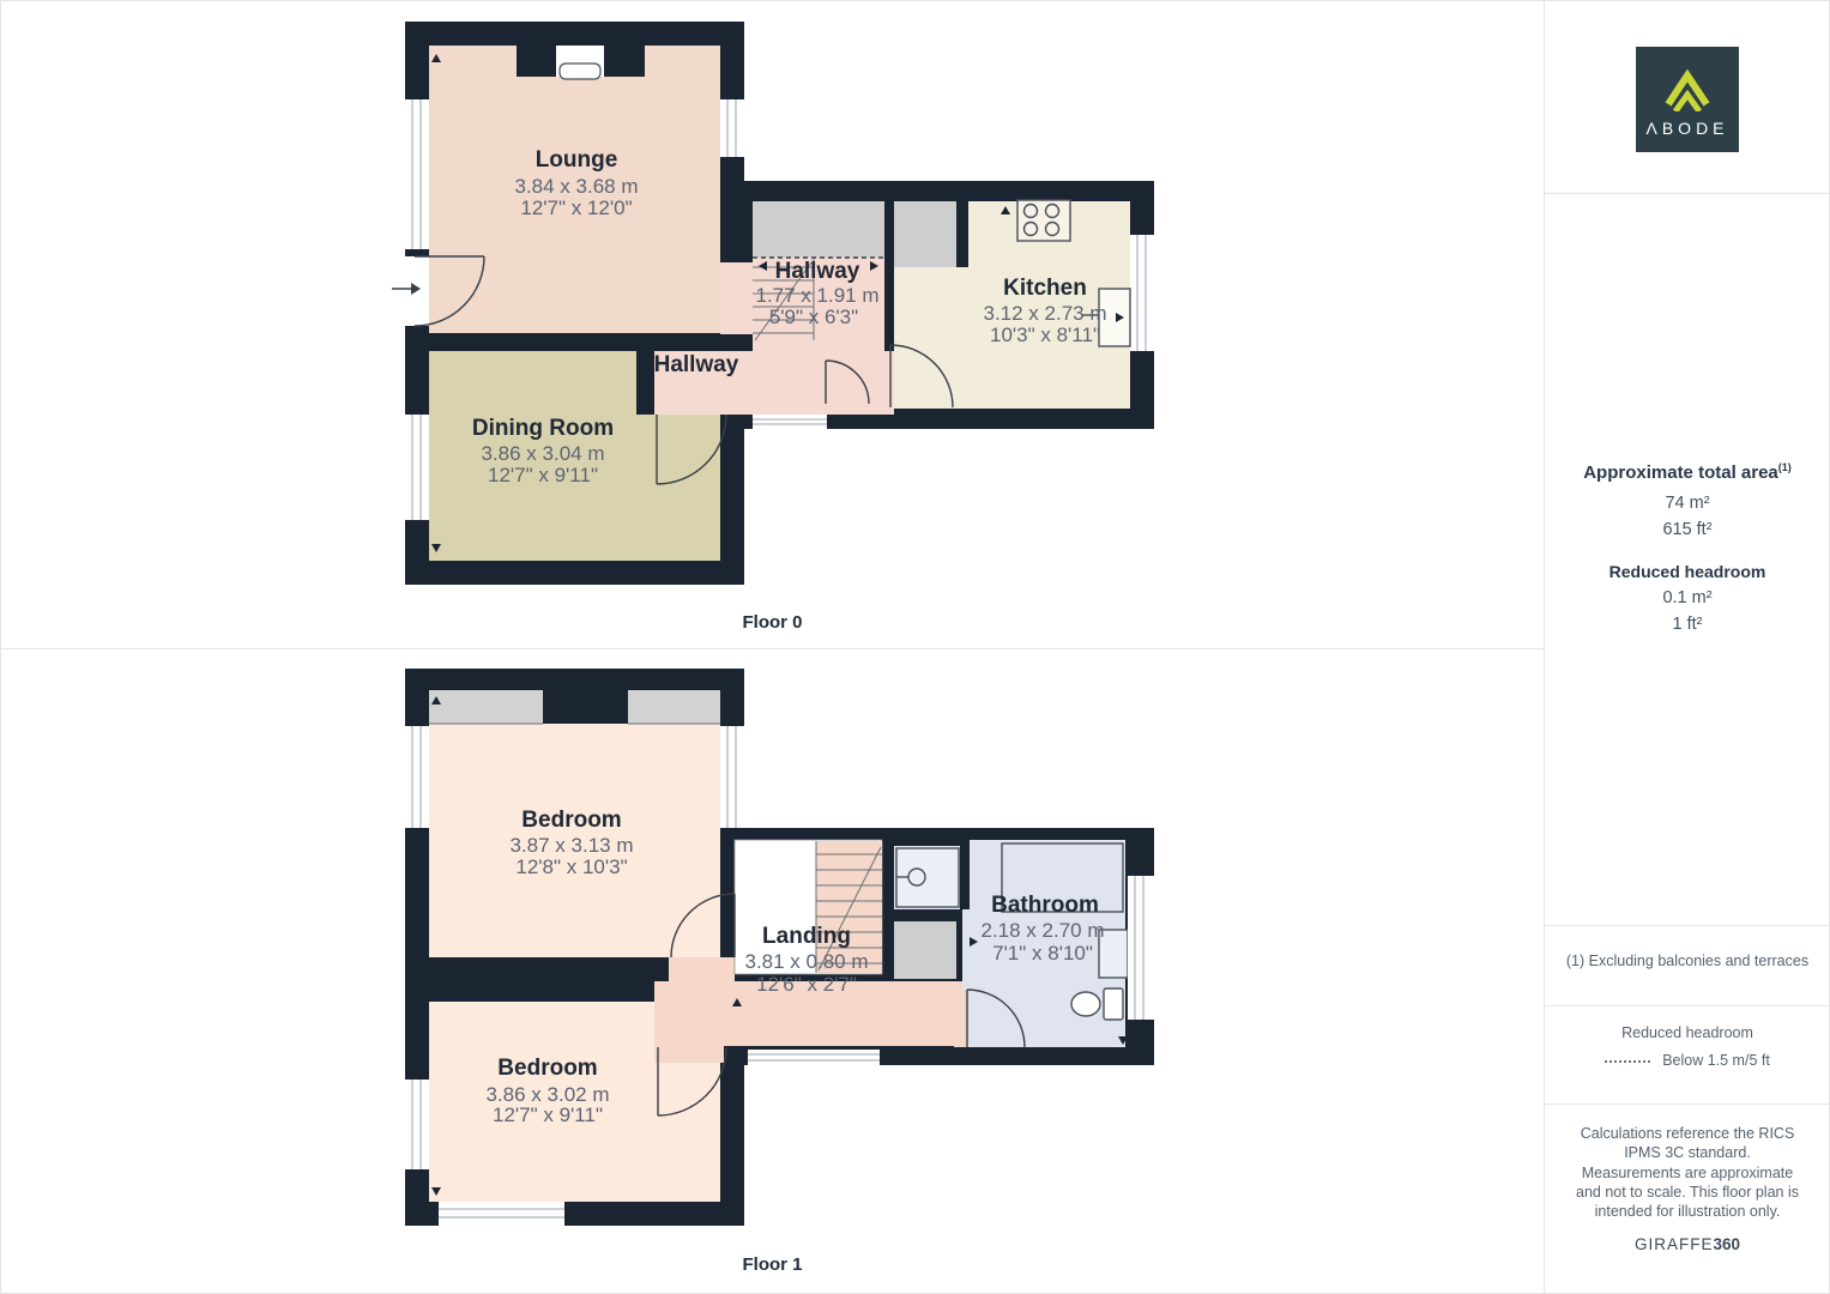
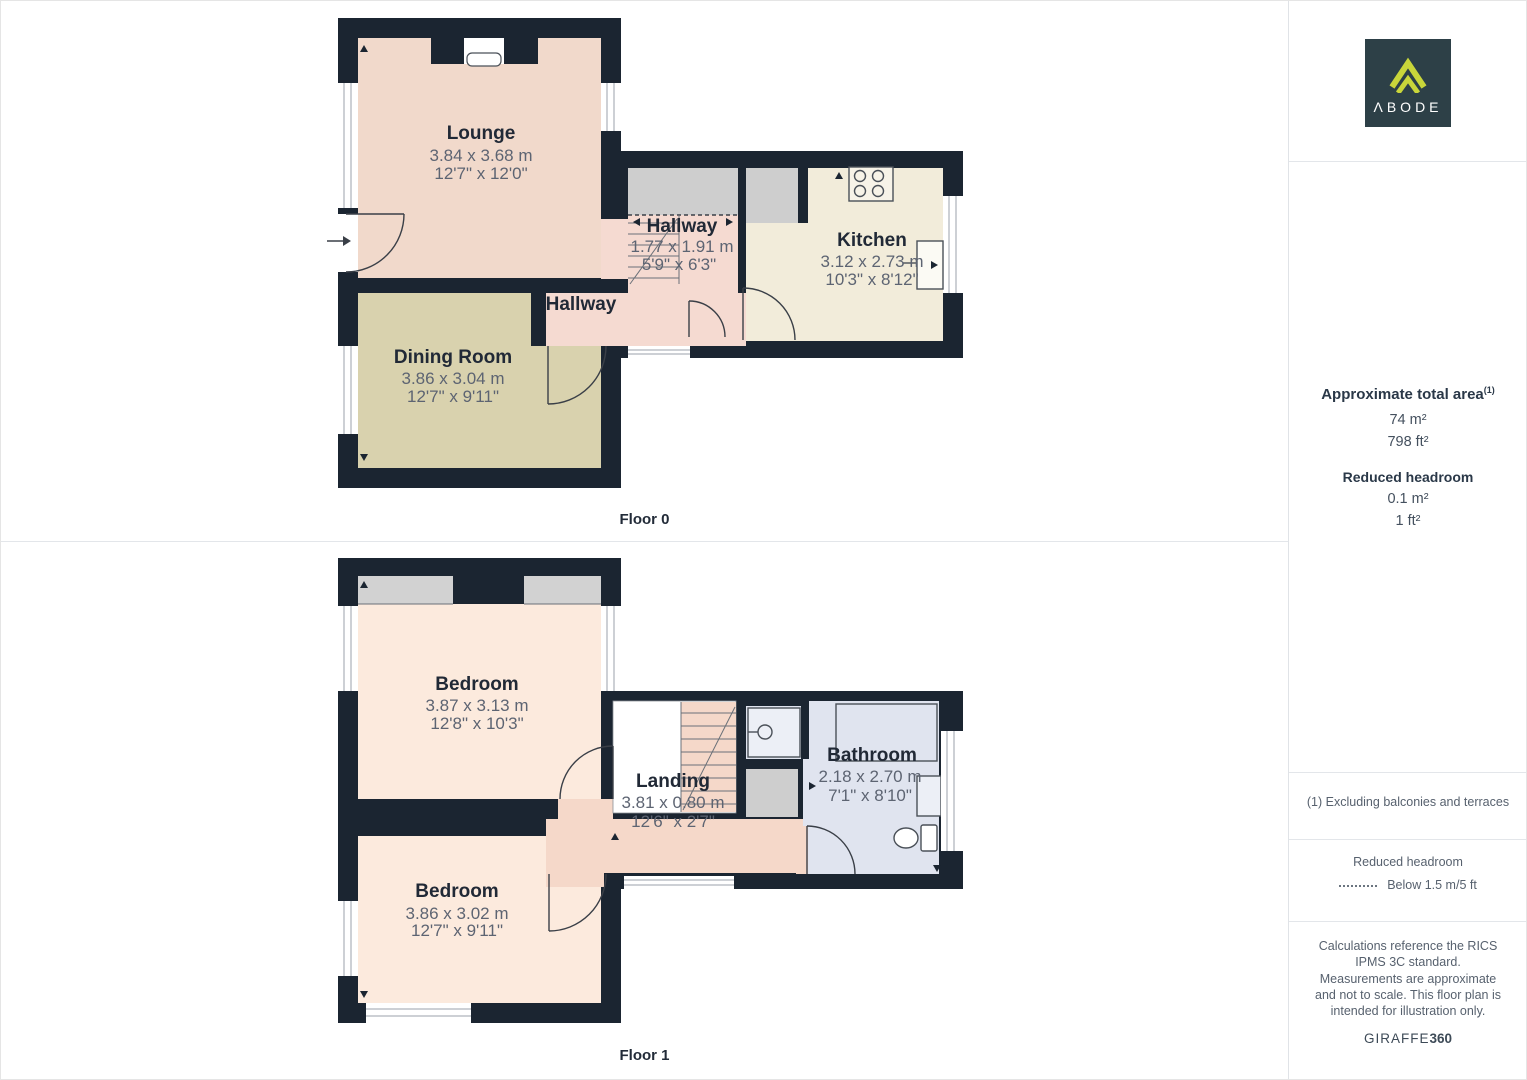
  Lounge
  3.84 x 3.68 m
  12'7" x 12'0"
  Hallway
  1.77 x 1.91 m
  5'9" x 6'3"
  Hallway
  Kitchen
  3.12 x 2.73 m
- 10'3" x 8'11"
+ 10'3" x 8'12"
  Dining Room
  3.86 x 3.04 m
  12'7" x 9'11"
  Floor 0
  Bedroom
  3.87 x 3.13 m
  12'8" x 10'3"
  Landing
  3.81 x 0.80 m
  12'6" x 2'7"
  Bathroom
  2.18 x 2.70 m
  7'1" x 8'10"
  Bedroom
  3.86 x 3.02 m
  12'7" x 9'11"
  Floor 1
  ΛBODE
  Approximate total area(1)
  74 m²
- 615 ft²
+ 798 ft²
  Reduced headroom
  0.1 m²
  1 ft²
  (1) Excluding balconies and terraces
  Reduced headroom
  Below 1.5 m/5 ft
  Calculations reference the RICS IPMS 3C standard. Measurements are approximate and not to scale. This floor plan is intended for illustration only.
  GIRAFFE360
